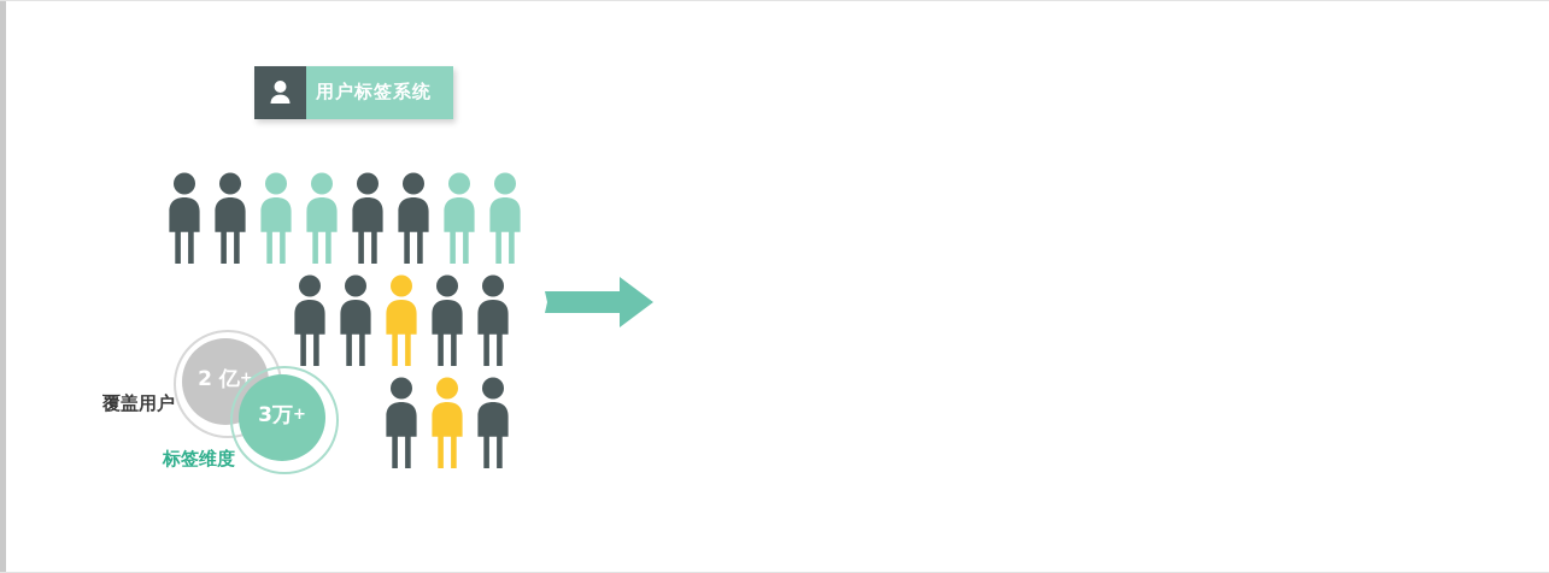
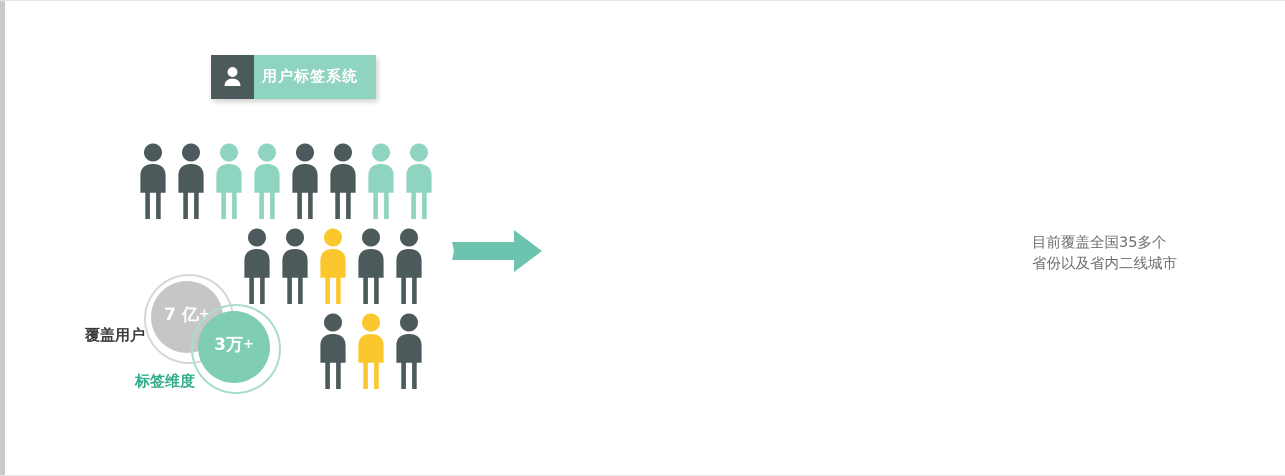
  用户标签系统
- 2 亿
+ 7 亿
  +
  3万
  +
  覆盖用户
  标签维度
+ 目前覆盖全国35多个
+ 省份以及省内二线城市
